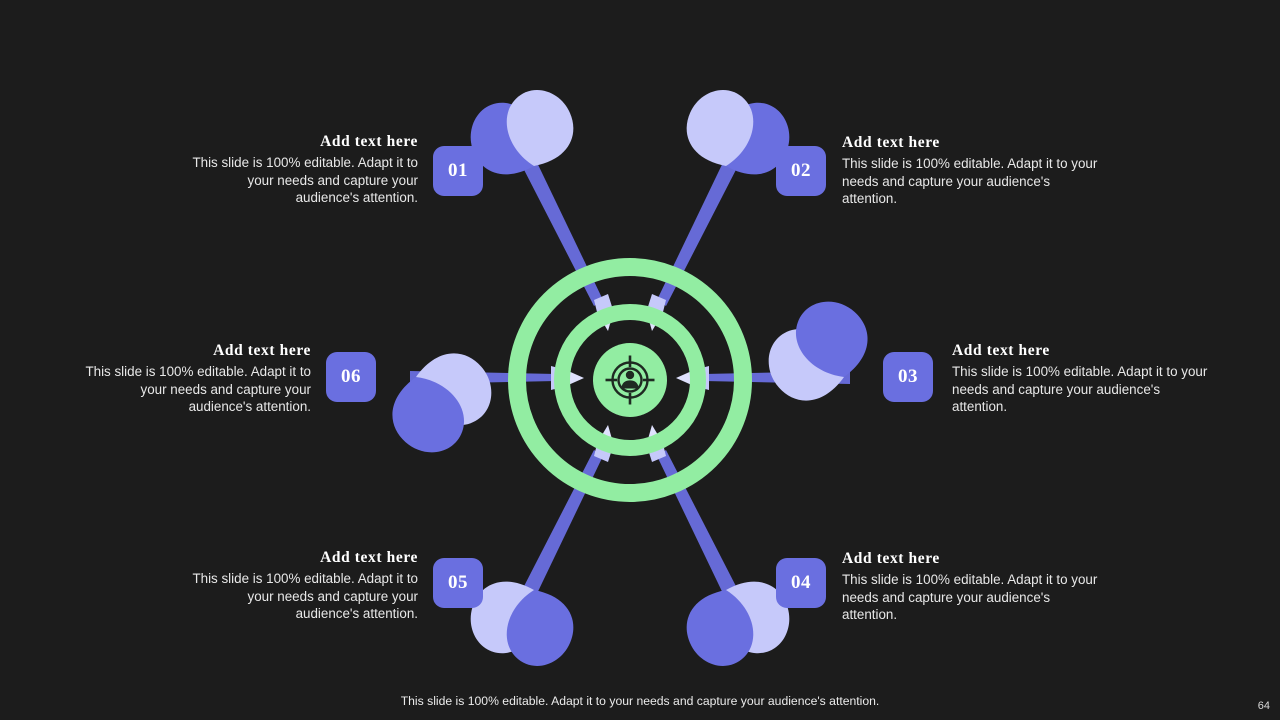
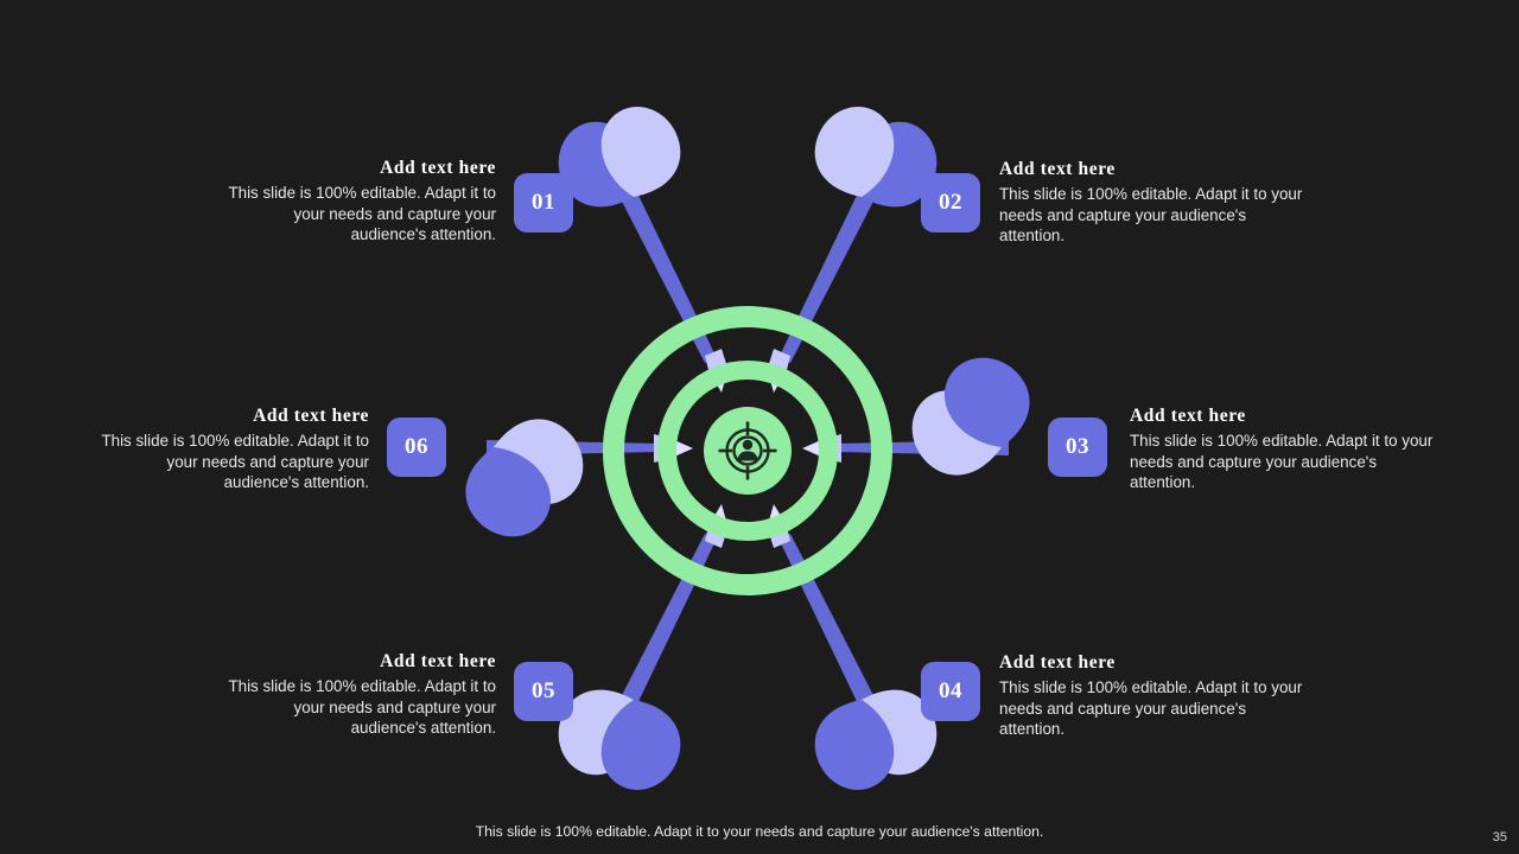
  01
  02
  03
  04
  05
  06
  Add text here
  This slide is 100% editable. Adapt it to your needs and capture your audience's attention.
  Add text here
  This slide is 100% editable. Adapt it to your needs and capture your audience's attention.
  Add text here
  This slide is 100% editable. Adapt it to your needs and capture your audience's attention.
  Add text here
  This slide is 100% editable. Adapt it to your needs and capture your audience's attention.
  Add text here
  This slide is 100% editable. Adapt it to your needs and capture your audience's attention.
  Add text here
  This slide is 100% editable. Adapt it to your needs and capture your audience's attention.
  This slide is 100% editable. Adapt it to your needs and capture your audience's attention.
- 64
+ 35
